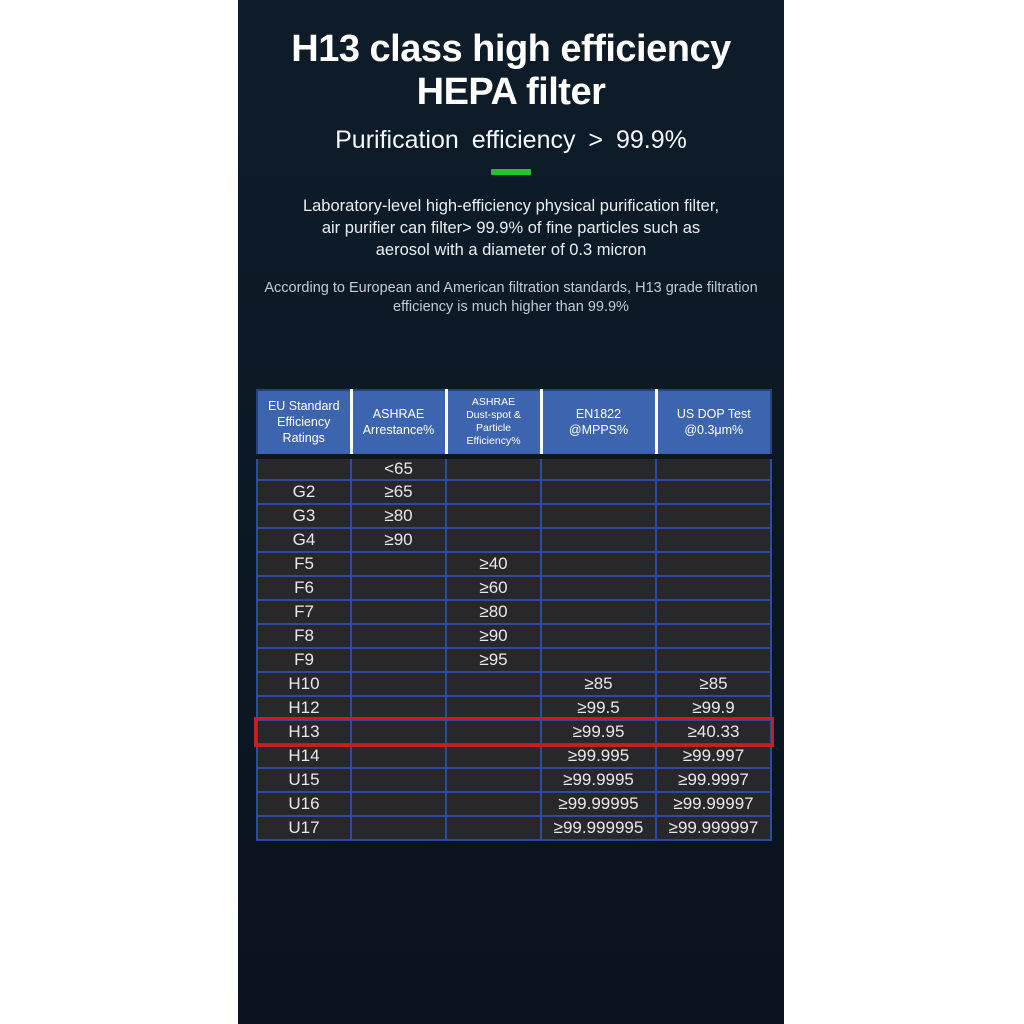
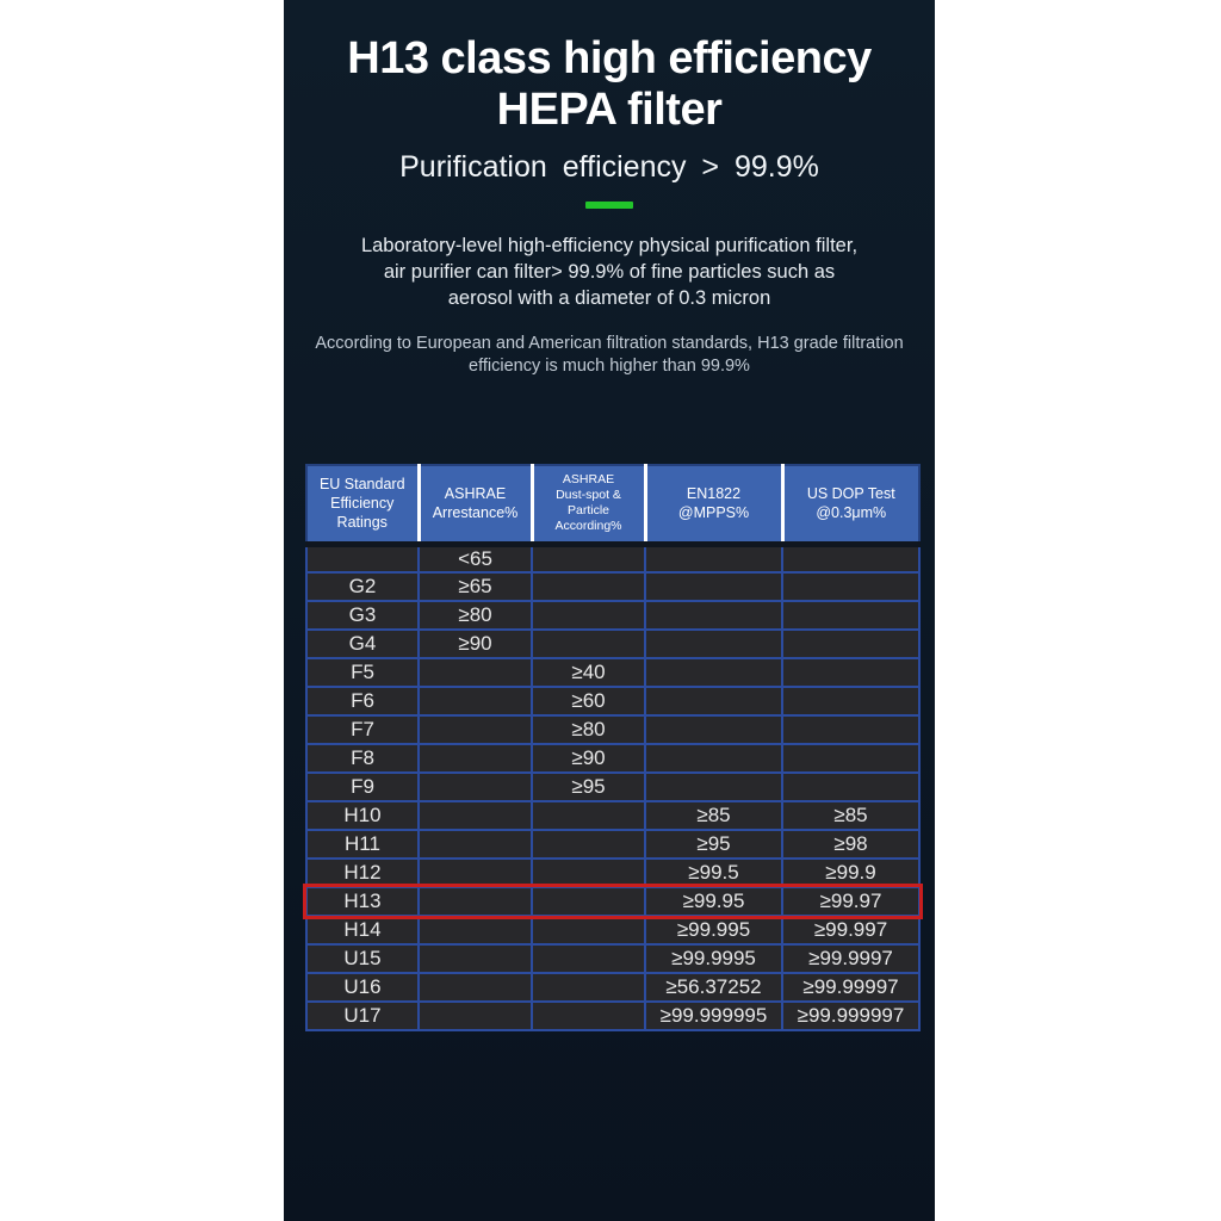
  H13 class high efficiency
  HEPA filter
  Purification efficiency > 99.9%
  Laboratory-level high-efficiency physical purification filter,
  air purifier can filter> 99.9% of fine particles such as
  aerosol with a diameter of 0.3 micron
  According to European and American filtration standards, H13 grade filtration
  efficiency is much higher than 99.9%
- EU Standard Efficiency Ratings	ASHRAE Arrestance%	ASHRAE Dust-spot & Particle Efficiency%	EN1822 @MPPS%	US DOP Test @0.3μm%
+ EU Standard Efficiency Ratings	ASHRAE Arrestance%	ASHRAE Dust-spot & Particle According%	EN1822 @MPPS%	US DOP Test @0.3μm%
  	<65
  G2	≥65
  G3	≥80
  G4	≥90
  F5		≥40
  F6		≥60
  F7		≥80
  F8		≥90
  F9		≥95
  H10			≥85	≥85
+ H11			≥95	≥98
  H12			≥99.5	≥99.9
- H13			≥99.95	≥40.33
+ H13			≥99.95	≥99.97
  H14			≥99.995	≥99.997
  U15			≥99.9995	≥99.9997
- U16			≥99.99995	≥99.99997
+ U16			≥56.37252	≥99.99997
  U17			≥99.999995	≥99.999997
